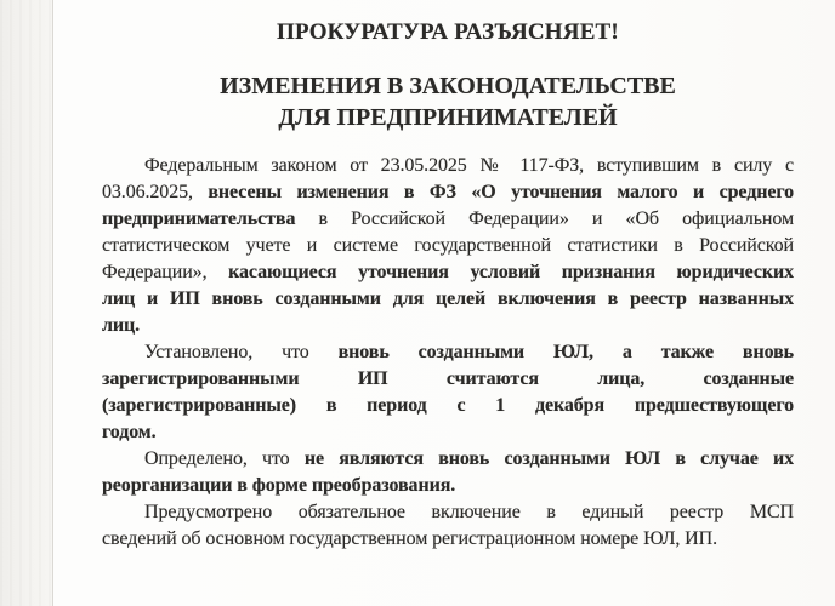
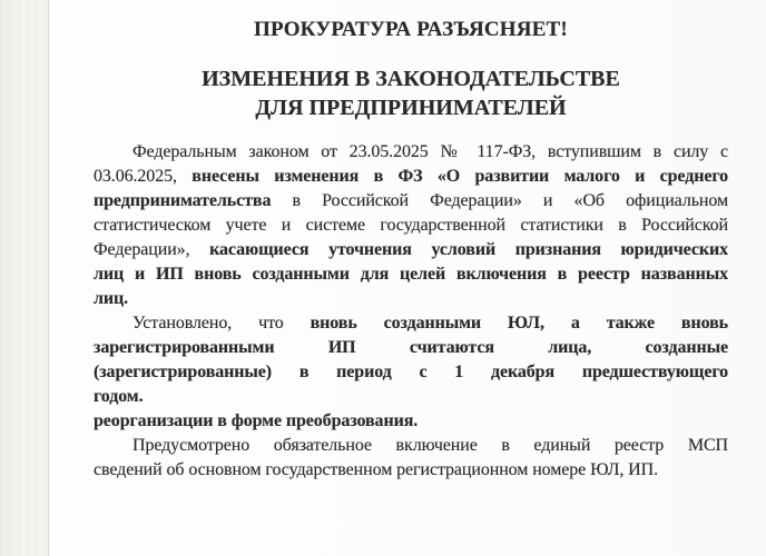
  ПРОКУРАТУРА РАЗЪЯСНЯЕТ!
  ИЗМЕНЕНИЯ В ЗАКОНОДАТЕЛЬСТВЕ
  ДЛЯ ПРЕДПРИНИМАТЕЛЕЙ
  Федеральным законом от 23.05.2025 № 117-ФЗ, вступившим в силу с
- 03.06.2025, внесены изменения в ФЗ «О уточнения малого и среднего
+ 03.06.2025, внесены изменения в ФЗ «О развитии малого и среднего
  предпринимательства в Российской Федерации» и «Об официальном
  статистическом учете и системе государственной статистики в Российской
  Федерации», касающиеся уточнения условий признания юридических
  лиц и ИП вновь созданными для целей включения в реестр названных
  лиц.
  Установлено, что вновь созданными ЮЛ, а также вновь
  зарегистрированными ИП считаются лица, созданные
  (зарегистрированные) в период с 1 декабря предшествующего
  годом.
- Определено, что не являются вновь созданными ЮЛ в случае их
  реорганизации в форме преобразования.
  Предусмотрено обязательное включение в единый реестр МСП
  сведений об основном государственном регистрационном номере ЮЛ, ИП.
